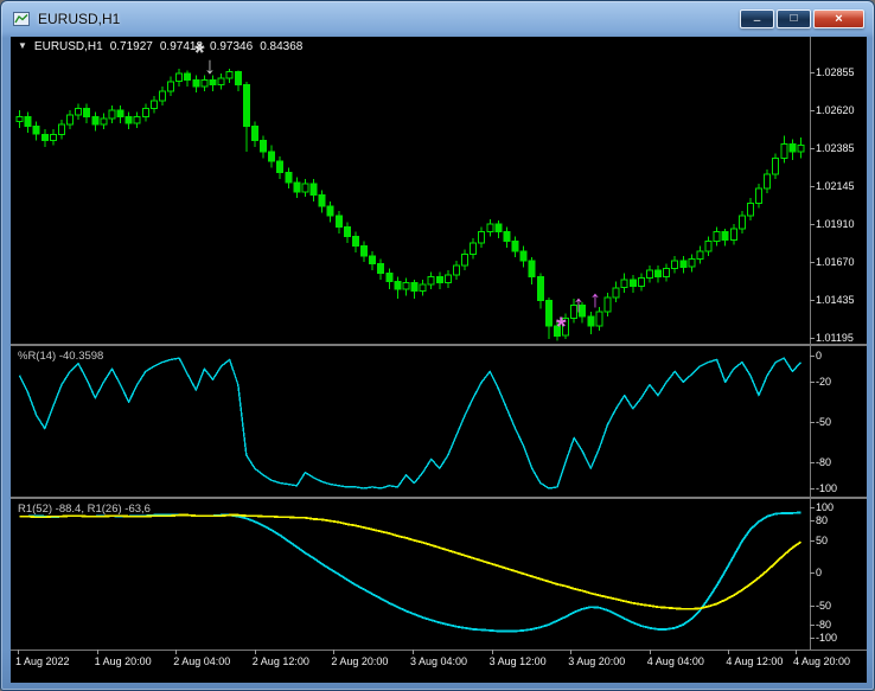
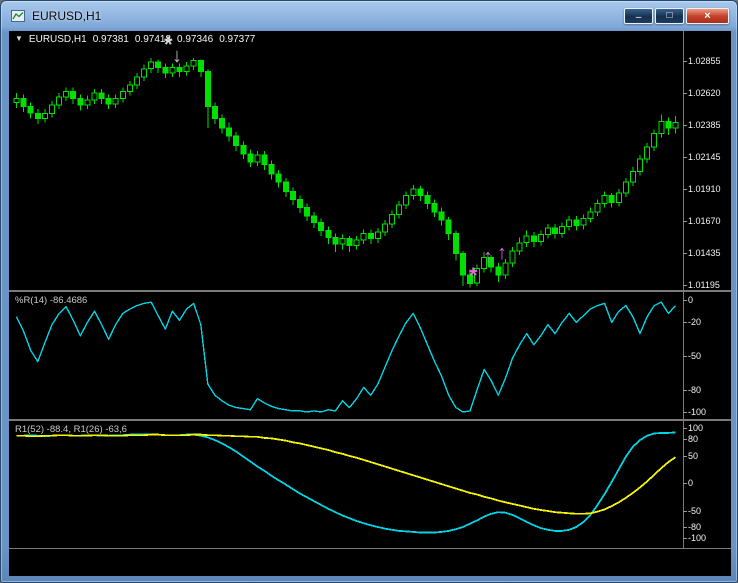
  EURUSD,H1
  –
  □
  ×
  *
  ↓
  *
  ↑
  ↑
  ▼
  EURUSD,H1
- 0.71927
+ 0.97381
  0.97418
  0.97346
- 0.84368
+ 0.97377
- %R(14) -40.3598
+ %R(14) -86.4686
  R1(52) -88.4, R1(26) -63,6
  1.02855
  1.02620
  1.02385
  1.02145
  1.01910
  1.01670
  1.01435
  1.01195
  0
  -20
  -50
  -80
  -100
  100
  80
  50
  0
  -50
  -80
  -100
- 1 Aug 2022
- 1 Aug 20:00
- 2 Aug 04:00
- 2 Aug 12:00
- 2 Aug 20:00
- 3 Aug 04:00
- 3 Aug 12:00
- 3 Aug 20:00
- 4 Aug 04:00
- 4 Aug 12:00
- 4 Aug 20:00
